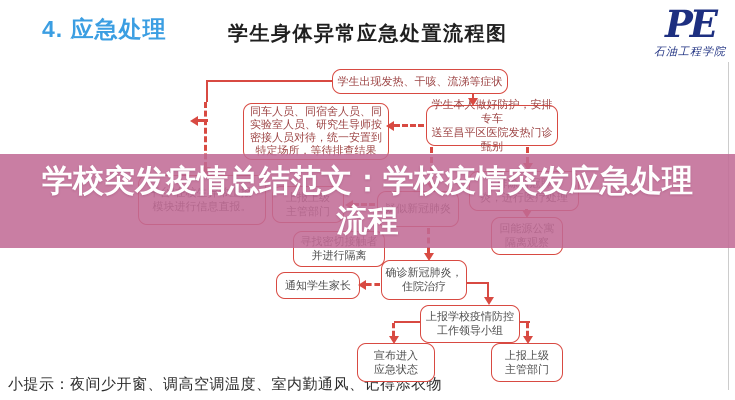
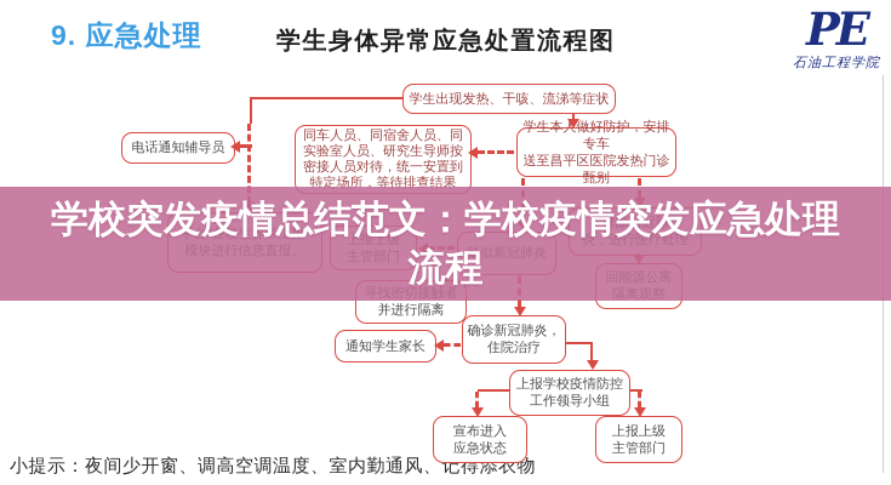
- 4. 应急处理
+ 9. 应急处理
  学生身体异常应急处置流程图
  PE
  石油工程学院
  学生出现发热、干咳、流涕等症状
+ 电话通知辅导员
  同车人员、同宿舍人员、同
  实验室人员、研究生导师按
  密接人员对待，统一安置到
  特定场所，等待排查结果
  学生本人做好防护，安排专车
  送至昌平区医院发热门诊甄别
  平台“在校生异常上报”
  上报上级
  疑似新冠肺炎
  排除新冠肺
  炎，进行医疗处理
  隔离观察
  寻找密切接触者
  并进行隔离
  确诊新冠肺炎，
  住院治疗
  通知学生家长
  上报学校疫情防控
  工作领导小组
  宣布进入
  应急状态
  上报上级
  主管部门
  学校突发疫情总结范文：学校疫情突发应急处理
  流程
  小提示：夜间少开窗、调高空调温度、室内勤通风、记得添衣物
